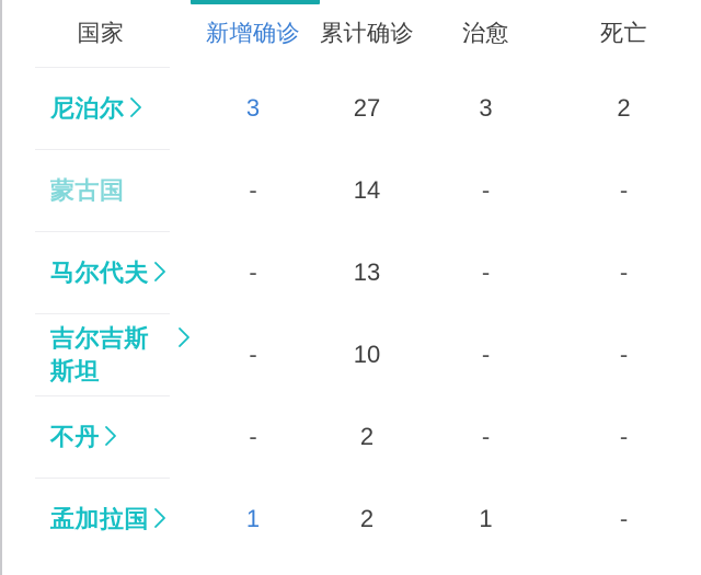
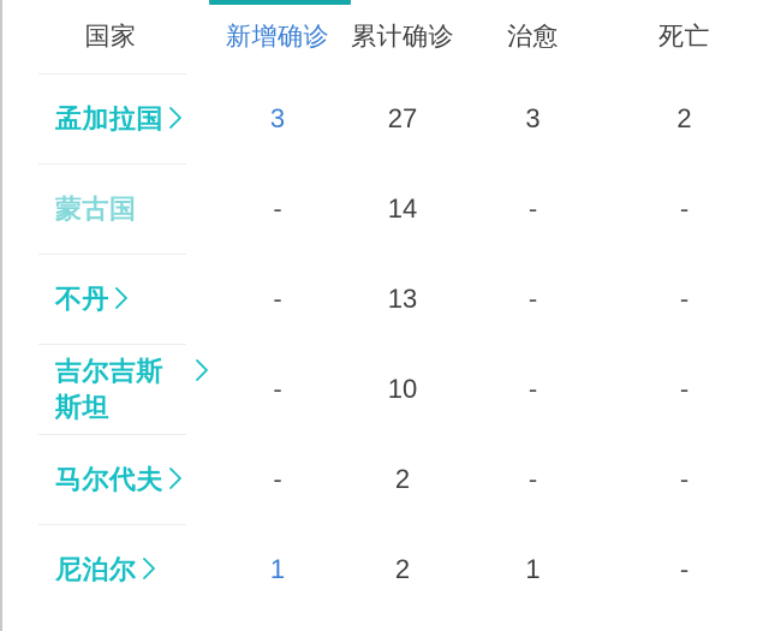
  国家	新增确诊	累计确诊	治愈	死亡
- 尼泊尔	3	27	3	2
+ 孟加拉国	3	27	3	2
  蒙古国	-	14	-	-
- 马尔代夫	-	13	-	-
+ 不丹	-	13	-	-
  吉尔吉斯斯坦	-	10	-	-
- 不丹	-	2	-	-
+ 马尔代夫	-	2	-	-
- 孟加拉国	1	2	1	-
+ 尼泊尔	1	2	1	-
